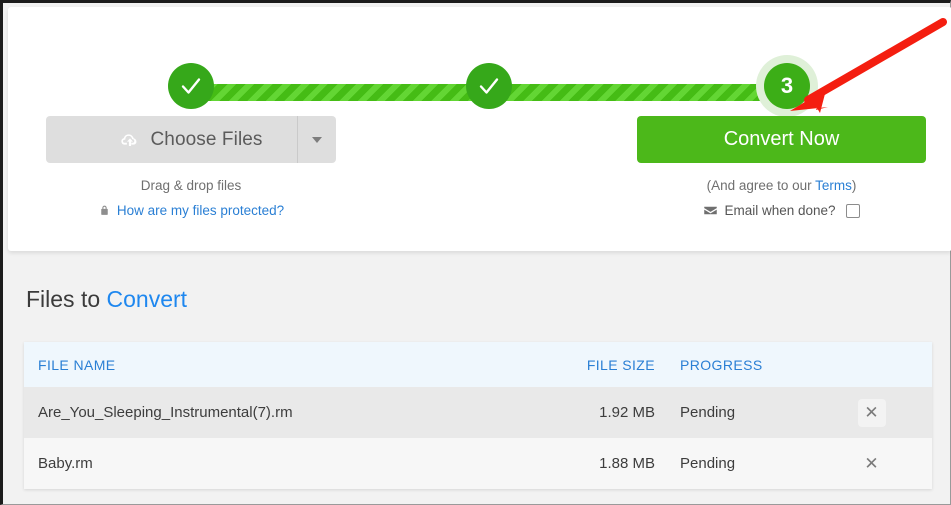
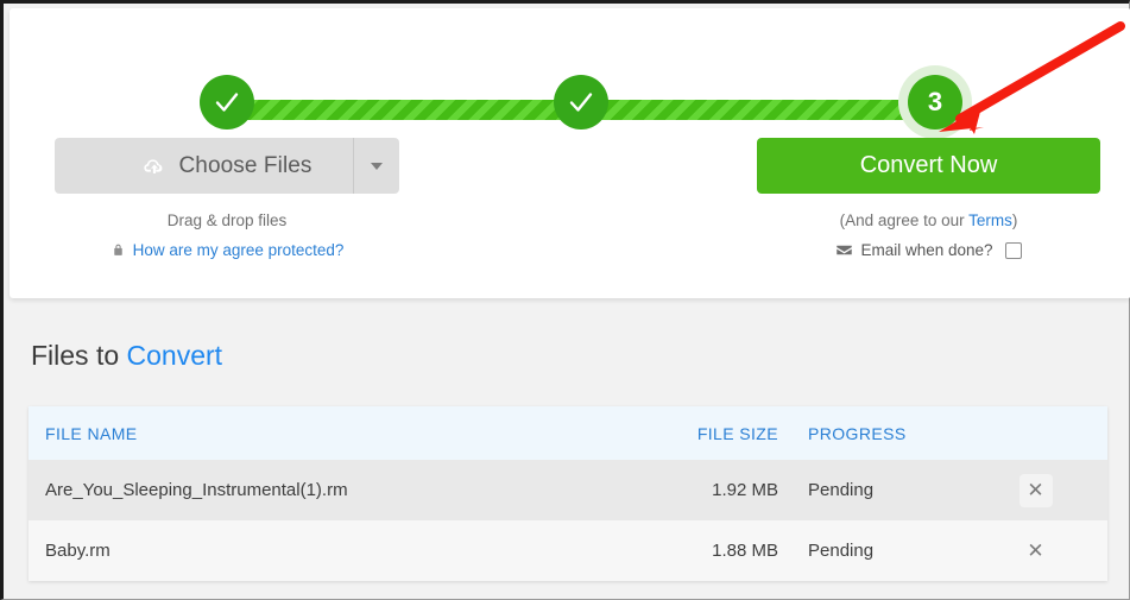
  3
  Choose Files
  Drag & drop files
- How are my files protected?
+ How are my agree protected?
  Convert Now
  (And agree to our Terms)
  Email when done?
  Files to Convert
  FILE NAME
  FILE SIZE
  PROGRESS
- Are_You_Sleeping_Instrumental(7).rm
+ Are_You_Sleeping_Instrumental(1).rm
  1.92 MB
  Pending
  ✕
  Baby.rm
  1.88 MB
  Pending
  ✕
